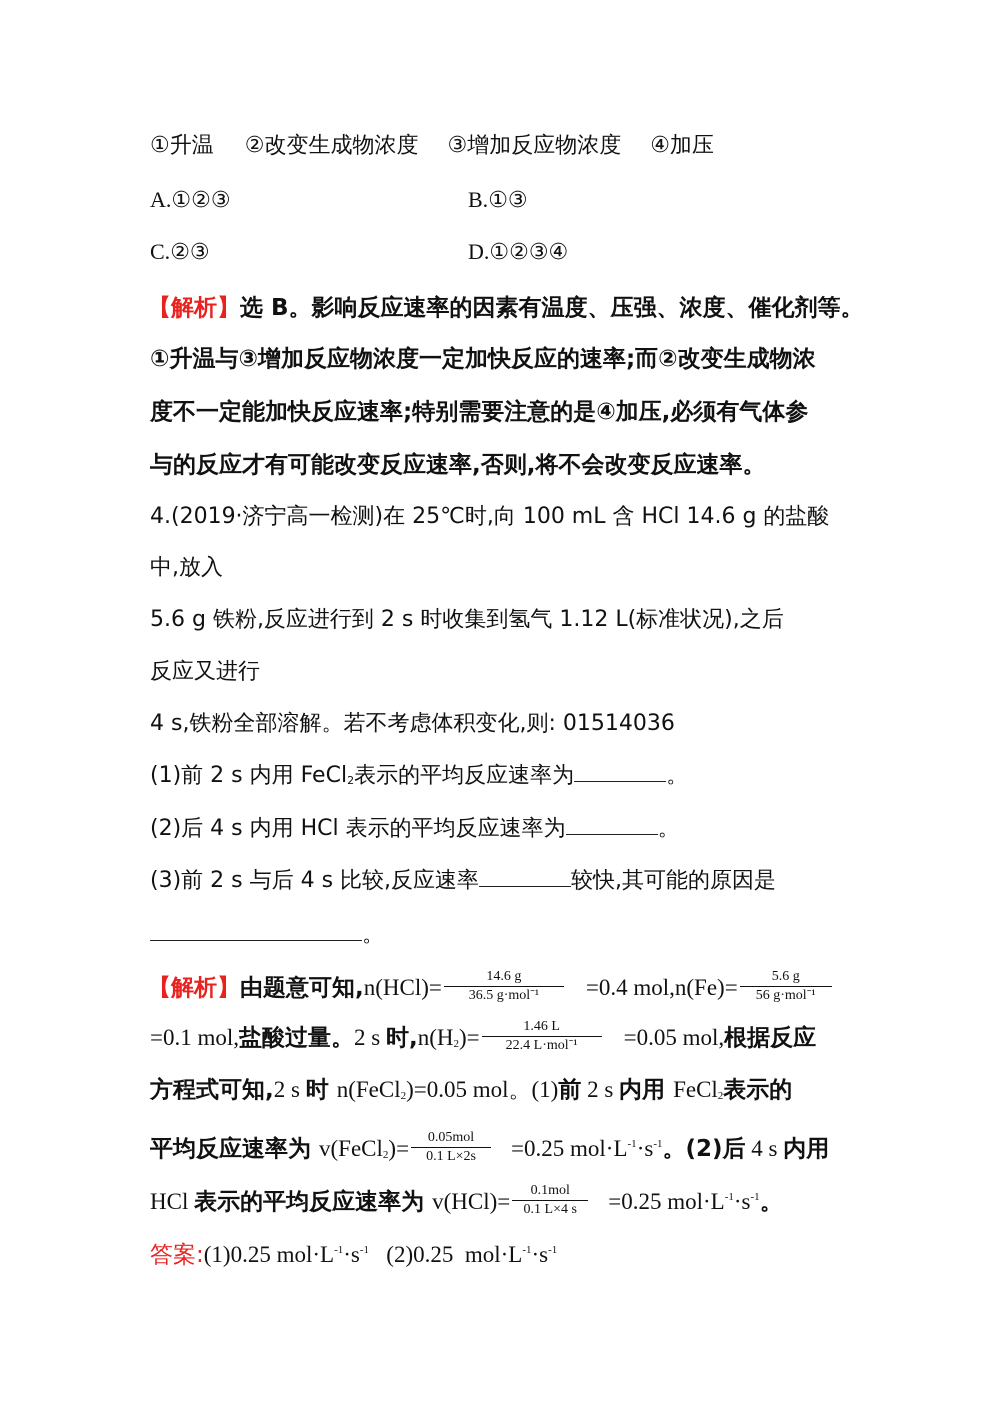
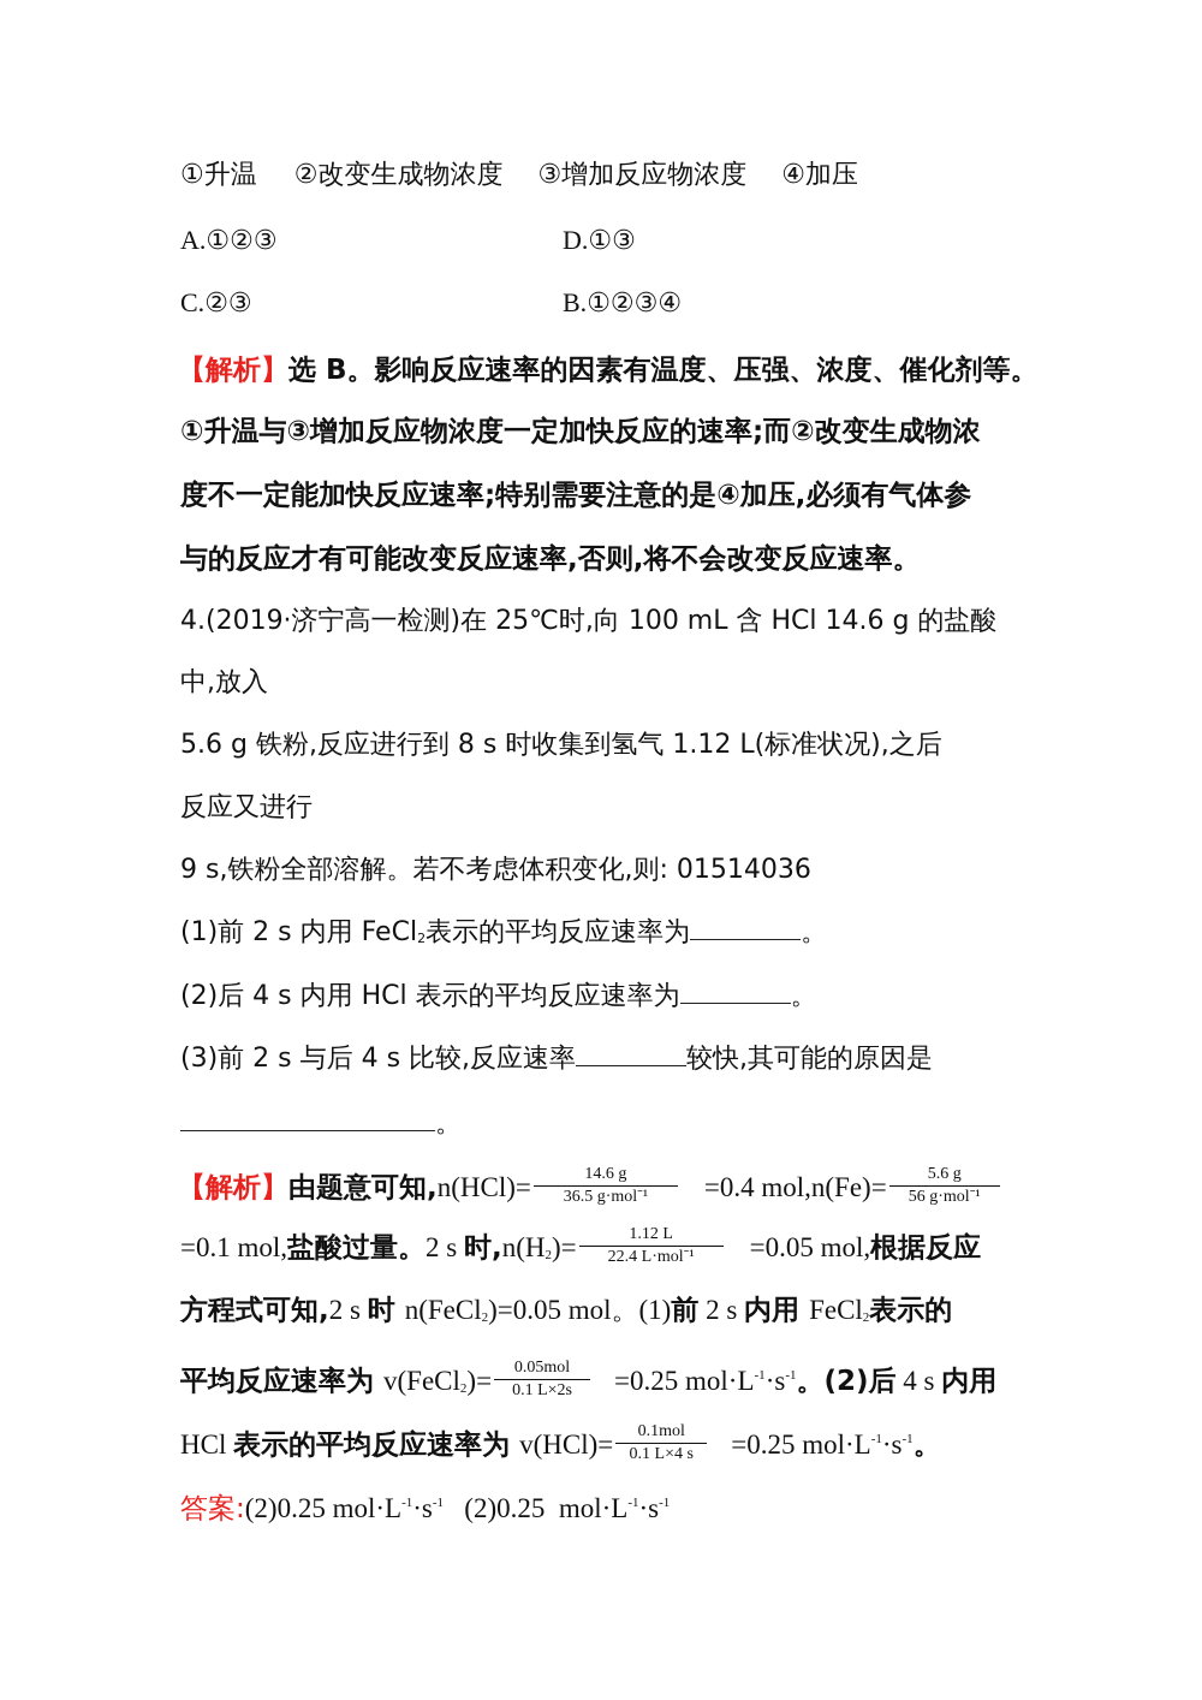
  ①升温 ②改变生成物浓度 ③增加反应物浓度 ④加压
  A.①②③
- B.①③
+ D.①③
  C.②③
- D.①②③④
+ B.①②③④
  【解析】选 B。影响反应速率的因素有温度、压强、浓度、催化剂等。
  ①升温与③增加反应物浓度一定加快反应的速率;而②改变生成物浓
  度不一定能加快反应速率;特别需要注意的是④加压,必须有气体参
  与的反应才有可能改变反应速率,否则,将不会改变反应速率。
  4.(2019·济宁高一检测)在 25℃时,向 100 mL 含 HCl 14.6 g 的盐酸
  中,放入
- 5.6 g 铁粉,反应进行到 2 s 时收集到氢气 1.12 L(标准状况),之后
+ 5.6 g 铁粉,反应进行到 8 s 时收集到氢气 1.12 L(标准状况),之后
  反应又进行
- 4 s,铁粉全部溶解。若不考虑体积变化,则: 01514036
+ 9 s,铁粉全部溶解。若不考虑体积变化,则: 01514036
  (1)前 2 s 内用 FeCl2表示的平均反应速率为 。
  (2)后 4 s 内用 HCl 表示的平均反应速率为 。
  (3)前 2 s 与后 4 s 比较,反应速率 较快,其可能的原因是
  。
  【解析】由题意可知,n(HCl)=
  14.6 g
  36.5 g·mol⁻¹
  =0.4 mol,n(Fe)=
  5.6 g
  56 g·mol⁻¹
  =0.1 mol,盐酸过量。2 s 时,n(H2)=
- 1.46 L
+ 1.12 L
  22.4 L·mol⁻¹
  =0.05 mol,根据反应
  方程式可知,2 s 时 n(FeCl2)=0.05 mol。(1)前 2 s 内用 FeCl2表示的
  平均反应速率为 v(FeCl2)=
  0.05mol
  0.1 L×2s
  =0.25 mol·L-1·s-1。(2)后 4 s 内用
  HCl 表示的平均反应速率为 v(HCl)=
  0.1mol
  0.1 L×4 s
  =0.25 mol·L-1·s-1。
- 答案:(1)0.25 mol·L-1·s-1 (2)0.25 mol·L-1·s-1
+ 答案:(2)0.25 mol·L-1·s-1 (2)0.25 mol·L-1·s-1
